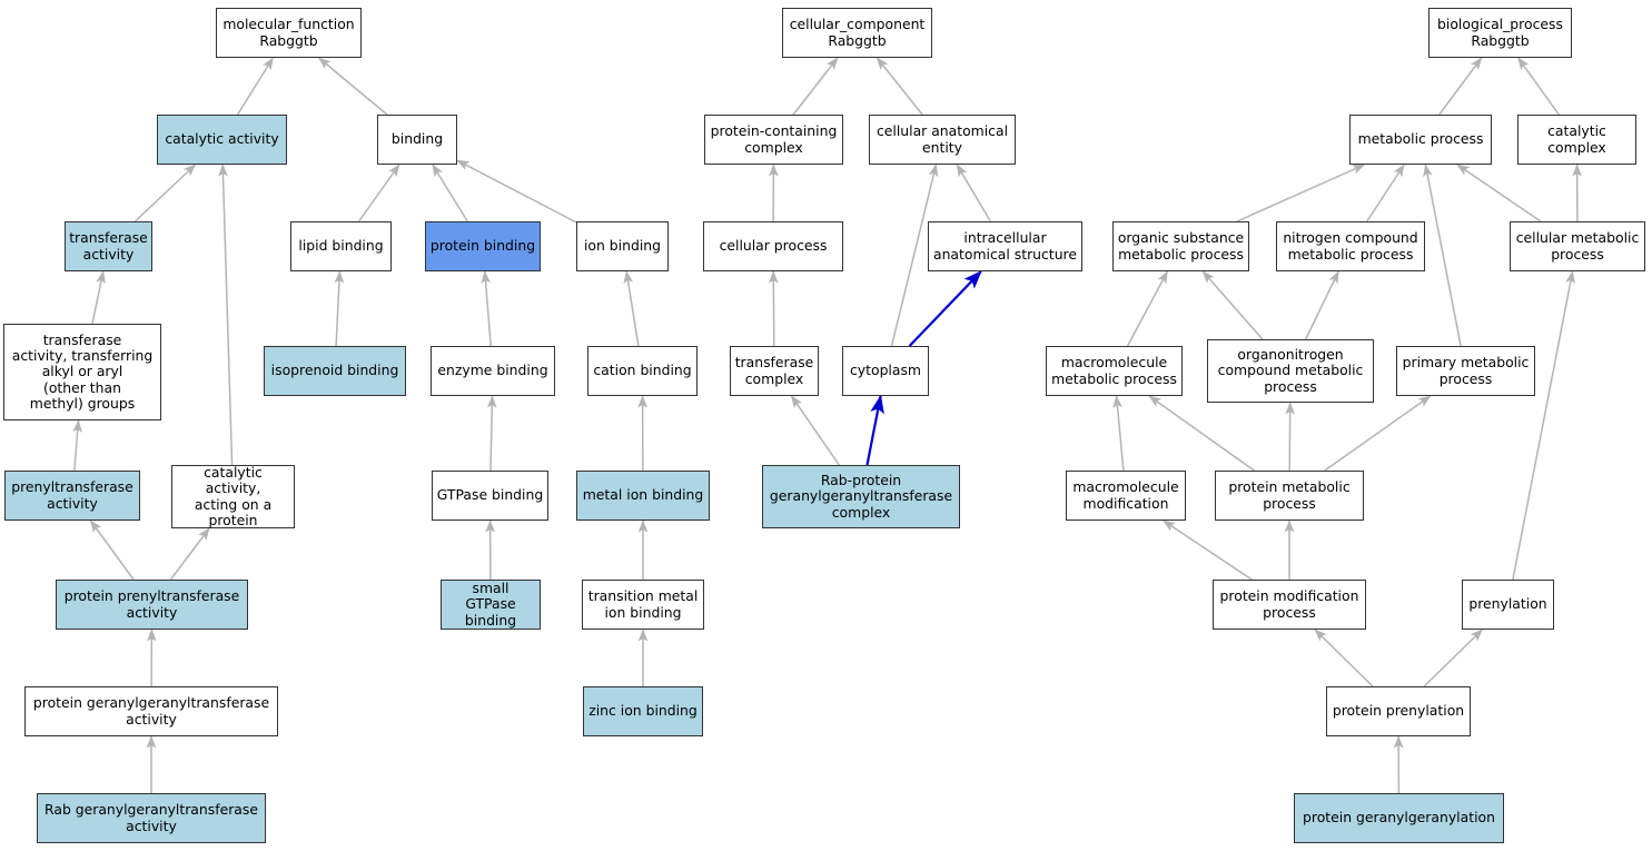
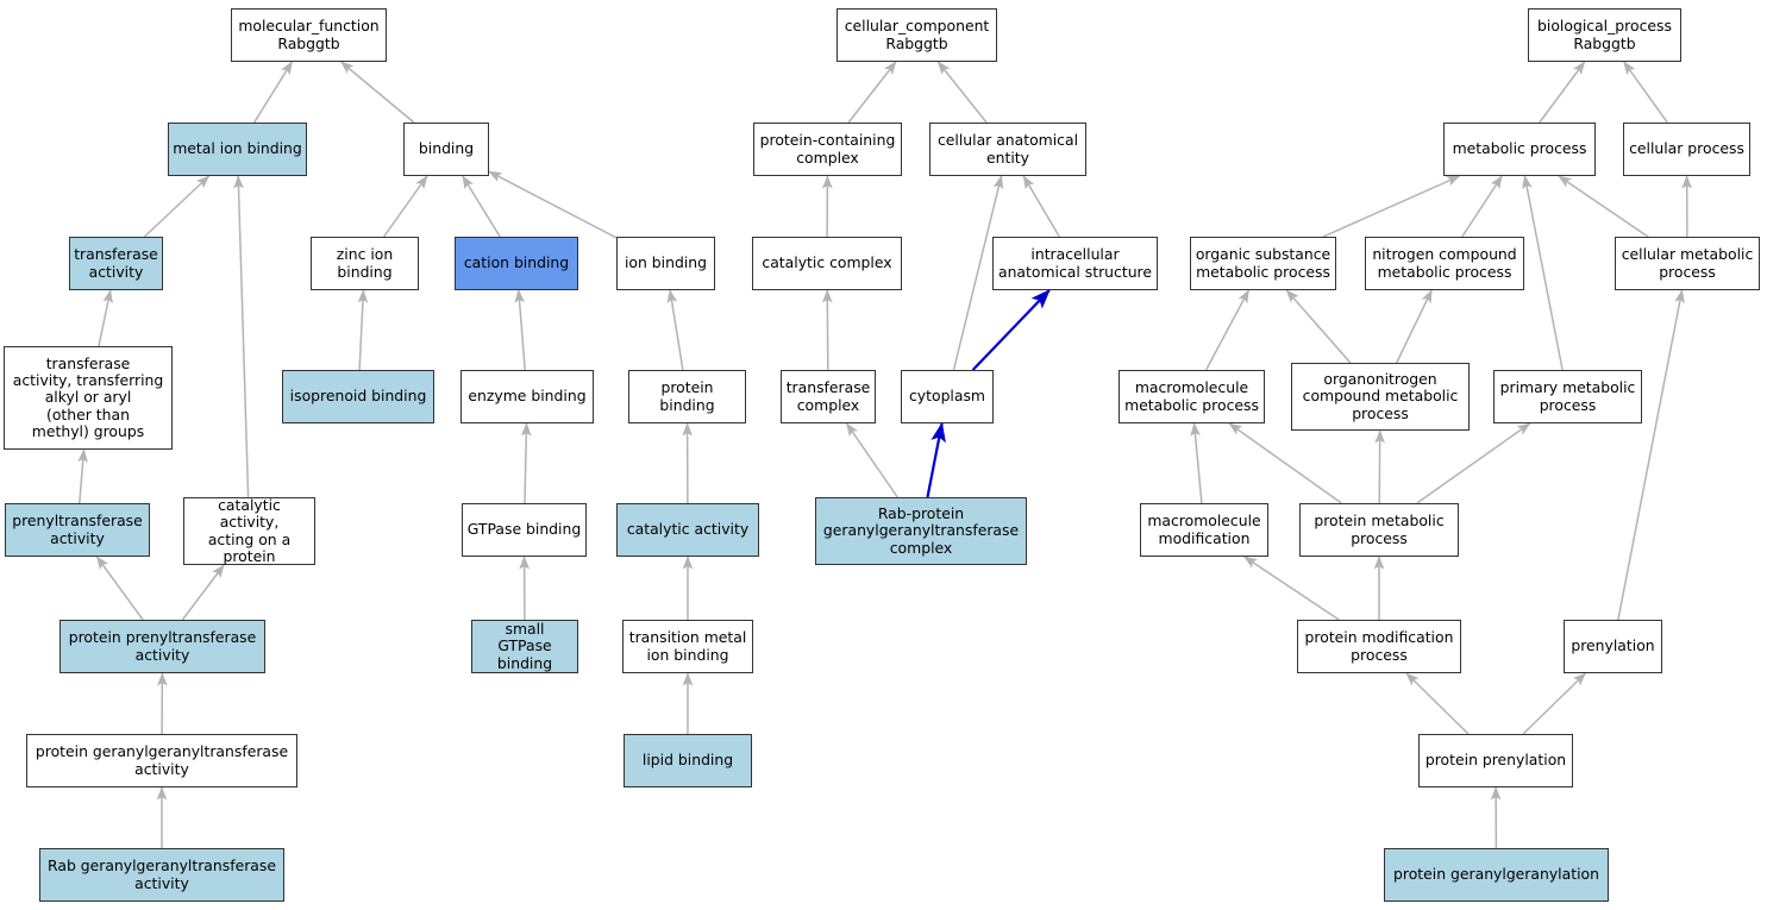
  molecular_function
  Rabggtb
  cellular_component
  Rabggtb
  biological_process
  Rabggtb
- catalytic activity
+ metal ion binding
  binding
  protein-containing
  complex
  cellular anatomical
  entity
  metabolic process
- catalytic complex
+ cellular process
  transferase
  activity
- lipid binding
+ zinc ion binding
- protein binding
+ cation binding
  ion binding
- cellular process
+ catalytic complex
  intracellular
  anatomical structure
  organic substance
  metabolic process
  nitrogen compound
  metabolic process
  cellular metabolic
  process
  transferase
  activity, transferring
  alkyl or aryl
  (other than
  methyl) groups
  isoprenoid binding
  enzyme binding
- cation binding
+ protein binding
  transferase
  complex
  cytoplasm
  macromolecule
  metabolic process
  organonitrogen
  compound metabolic
  process
  primary metabolic
  process
  prenyltransferase
  activity
  catalytic activity,
  acting on a
  protein
  GTPase binding
- metal ion binding
+ catalytic activity
  Rab-protein
  geranylgeranyltransferase
  complex
  macromolecule
  modification
  protein metabolic
  process
  protein prenyltransferase
  activity
  small GTPase
  binding
  transition metal
  ion binding
  protein modification
  process
  prenylation
  protein geranylgeranyltransferase
  activity
- zinc ion binding
+ lipid binding
  protein prenylation
  Rab geranylgeranyltransferase
  activity
  protein geranylgeranylation
